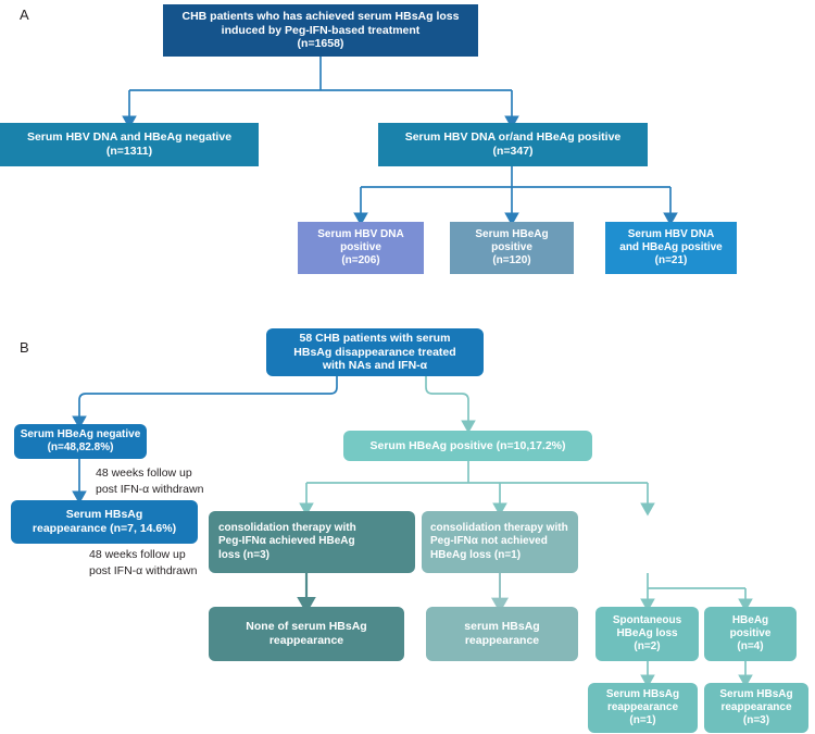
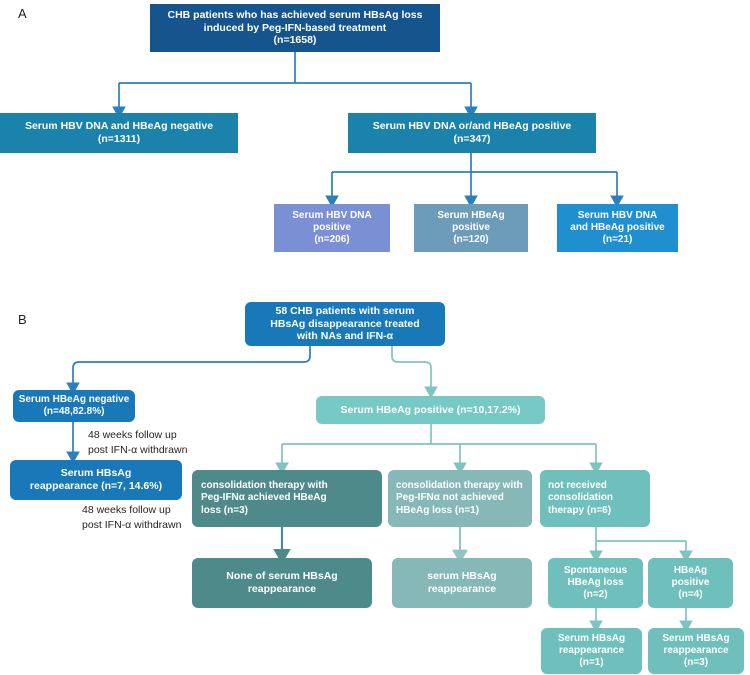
  A
  CHB patients who has achieved serum HBsAg loss
  induced by Peg-IFN-based treatment
  (n=1658)
  Serum HBV DNA and HBeAg negative
  (n=1311)
  Serum HBV DNA or/and HBeAg positive
  (n=347)
  Serum HBV DNA
  positive
  (n=206)
  Serum HBeAg
  positive
  (n=120)
  Serum HBV DNA
  and HBeAg positive
  (n=21)
  B
  58 CHB patients with serum
  HBsAg disappearance treated
  with NAs and IFN-α
  Serum HBeAg negative
  (n=48,82.8%)
  48 weeks follow up
  post IFN-α withdrawn
  Serum HBsAg
  reappearance (n=7, 14.6%)
  Serum HBeAg positive (n=10,17.2%)
  consolidation therapy with
  Peg-IFNα achieved HBeAg
  loss (n=3)
  consolidation therapy with
  Peg-IFNα not achieved
  HBeAg loss (n=1)
+ not received
+ consolidation
+ therapy (n=6)
  48 weeks follow up
  post IFN-α withdrawn
  None of serum HBsAg
  reappearance
  serum HBsAg
  reappearance
  Spontaneous
  HBeAg loss
  (n=2)
  HBeAg
  positive
  (n=4)
  Serum HBsAg
  reappearance
  (n=1)
  Serum HBsAg
  reappearance
  (n=3)
